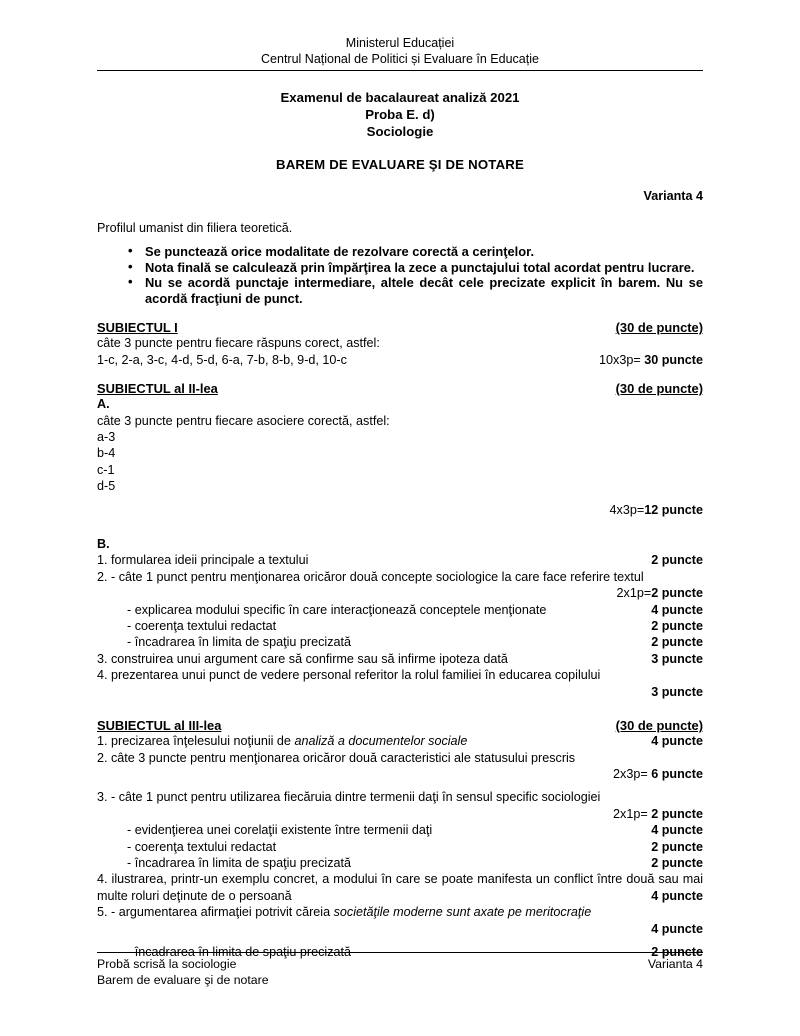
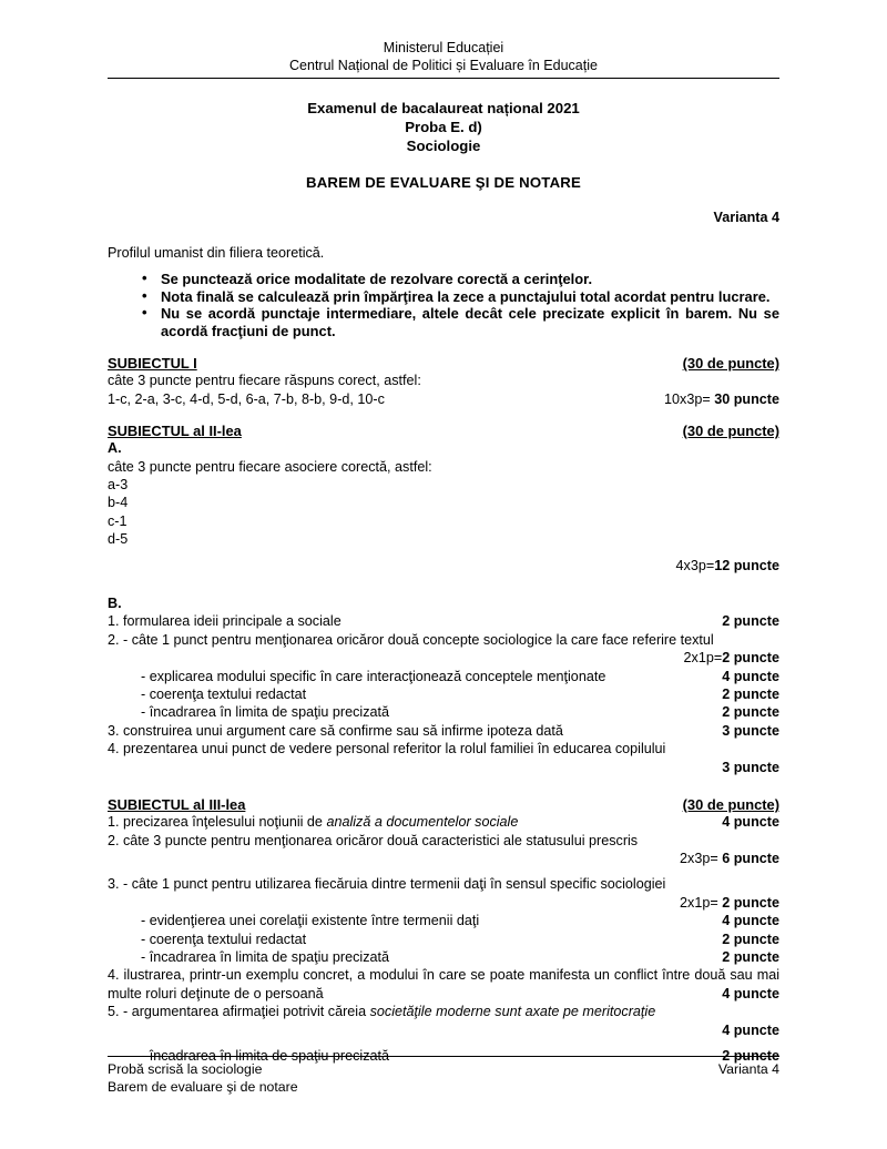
  Ministerul Educației
  Centrul Național de Politici și Evaluare în Educație
- Examenul de bacalaureat analiză 2021
+ Examenul de bacalaureat național 2021
  Proba E. d)
  Sociologie
  BAREM DE EVALUARE ŞI DE NOTARE
  Varianta 4
  Profilul umanist din filiera teoretică.
  •
  Se punctează orice modalitate de rezolvare corectă a cerinţelor.
  •
  Nota finală se calculează prin împărţirea la zece a punctajului total acordat pentru lucrare.
  •
  Nu se acordă punctaje intermediare, altele decât cele precizate explicit în barem. Nu se acordă fracţiuni de punct.
  SUBIECTUL I
  (30 de puncte)
  câte 3 puncte pentru fiecare răspuns corect, astfel:
  1-c, 2-a, 3-c, 4-d, 5-d, 6-a, 7-b, 8-b, 9-d, 10-c
  10x3p= 30 puncte
  SUBIECTUL al II-lea
  (30 de puncte)
  A.
  câte 3 puncte pentru fiecare asociere corectă, astfel:
  a-3
  b-4
  c-1
  d-5
  4x3p=12 puncte
  B.
- 1. formularea ideii principale a textului
+ 1. formularea ideii principale a sociale
  2 puncte
  2. - câte 1 punct pentru menţionarea oricăror două concepte sociologice la care face referire textul
  2x1p=2 puncte
  - explicarea modului specific în care interacţionează conceptele menţionate
  4 puncte
  - coerenţa textului redactat
  2 puncte
  - încadrarea în limita de spaţiu precizată
  2 puncte
  3. construirea unui argument care să confirme sau să infirme ipoteza dată
  3 puncte
  4. prezentarea unui punct de vedere personal referitor la rolul familiei în educarea copilului
  3 puncte
  SUBIECTUL al III-lea
  (30 de puncte)
  1. precizarea înţelesului noţiunii de analiză a documentelor sociale
  4 puncte
  2. câte 3 puncte pentru menţionarea oricăror două caracteristici ale statusului prescris
  2x3p= 6 puncte
  3. - câte 1 punct pentru utilizarea fiecăruia dintre termenii daţi în sensul specific sociologiei
  2x1p= 2 puncte
  - evidenţierea unei corelaţii existente între termenii daţi
  4 puncte
  - coerenţa textului redactat
  2 puncte
  - încadrarea în limita de spaţiu precizată
  2 puncte
  4. ilustrarea, printr-un exemplu concret, a modului în care se poate manifesta un conflict între două sau mai multe roluri deţinute de o persoană
  4 puncte
  5. - argumentarea afirmaţiei potrivit căreia societăţile moderne sunt axate pe meritocraţie
  4 puncte
  - încadrarea în limita de spaţiu precizată
  2 puncte
  Probă scrisă la sociologie
  Varianta 4
  Barem de evaluare şi de notare
